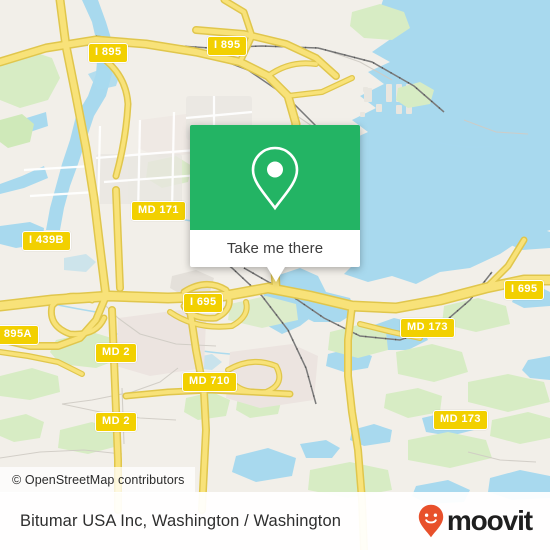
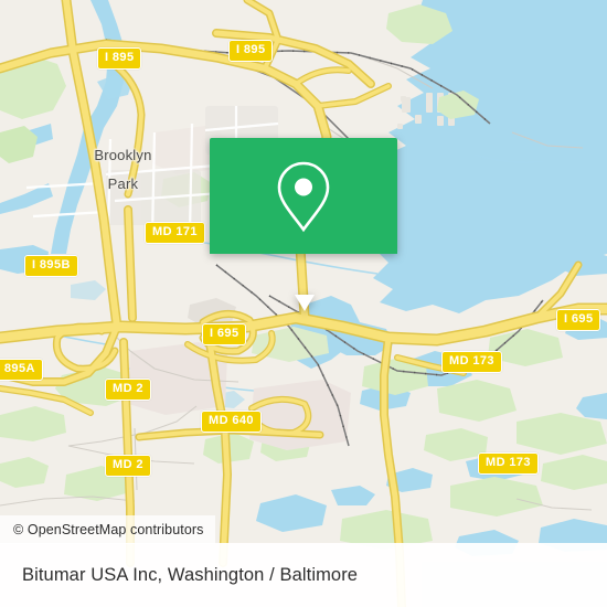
+ Brooklyn
+ Park
  I 895
  I 895
  MD 171
- I 439B
+ I 895B
  I 695
  I 695
  895A
  MD 173
  MD 2
- MD 710
+ MD 640
  MD 2
  MD 173
- Take me there
  © OpenStreetMap contributors
- Bitumar USA Inc, Washington / Washington
+ Bitumar USA Inc, Washington / Baltimore
- moovit
